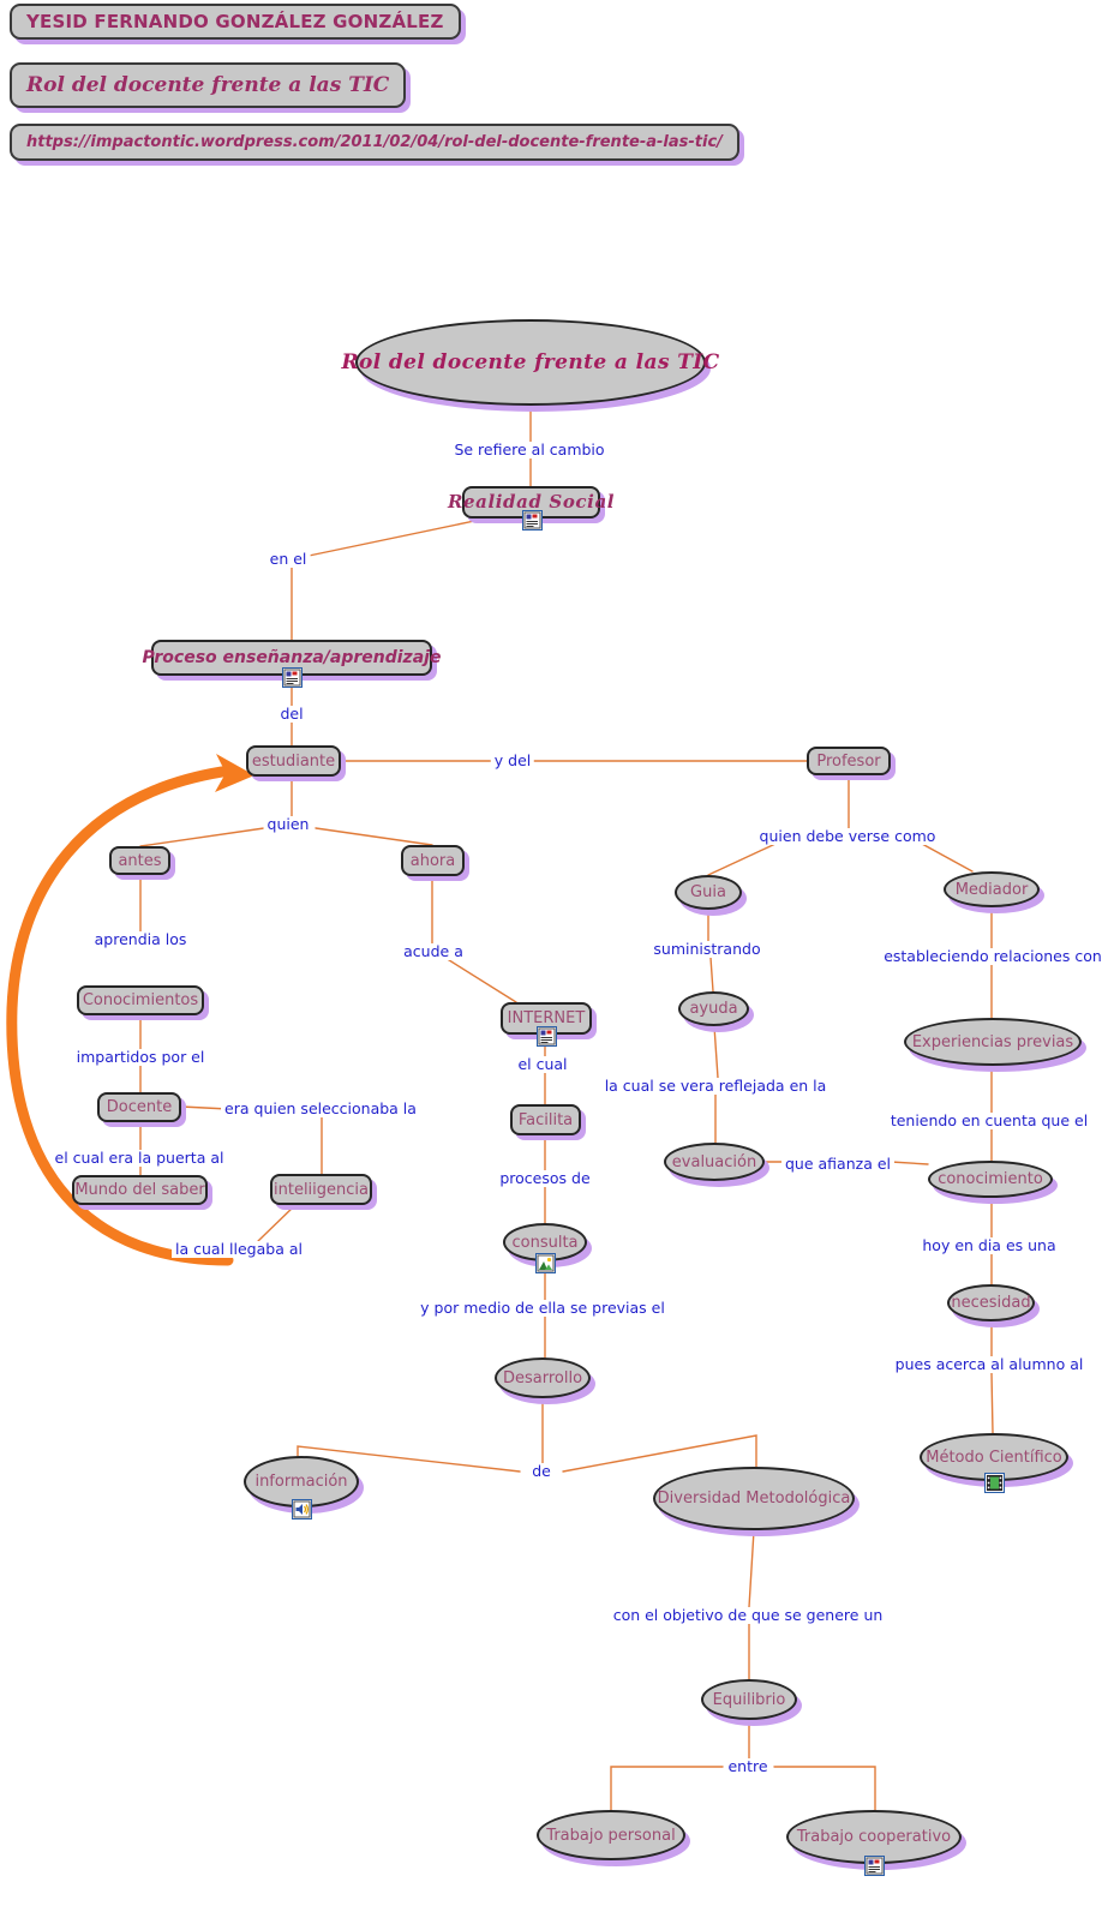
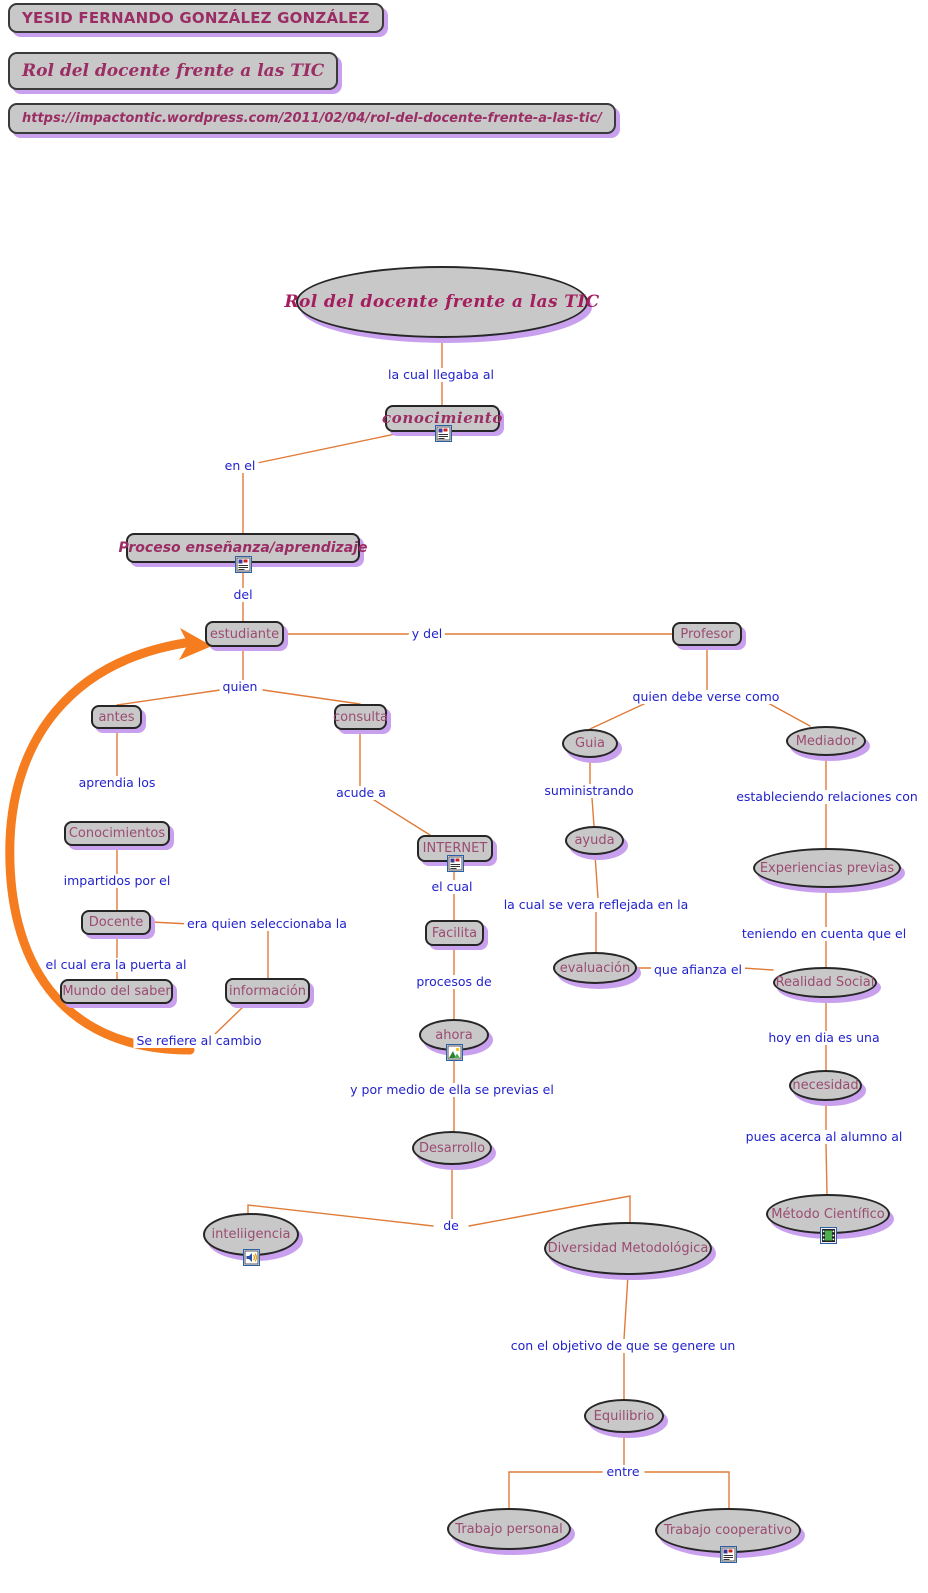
  YESID FERNANDO GONZÁLEZ GONZÁLEZ
  Rol del docente frente a las TIC
  https://impactontic.wordpress.com/2011/02/04/rol-del-docente-frente-a-las-tic/
  Rol del docente frente a las TIC
- Realidad Social
+ conocimiento
  Proceso enseñanza/aprendizaje
  estudiante
  Profesor
  antes
- ahora
+ consulta
  Guia
  Mediador
  Conocimientos
  INTERNET
  ayuda
  Experiencias previas
  Docente
  Facilita
  evaluación
- conocimiento
+ Realidad Social
  Mundo del saber
- inteliigencia
+ información
- consulta
+ ahora
  necesidad
  Desarrollo
  Método Científico
- información
+ inteliigencia
  Diversidad Metodológica
  Equilibrio
  Trabajo personal
  Trabajo cooperativo
- Se refiere al cambio
+ la cual llegaba al
  en el
  del
  y del
  quien
  quien debe verse como
  aprendia los
  acude a
  suministrando
  estableciendo relaciones con
  impartidos por el
  el cual
  la cual se vera reflejada en la
  era quien seleccionaba la
  teniendo en cuenta que el
  el cual era la puerta al
  procesos de
  que afianza el
- la cual llegaba al
+ Se refiere al cambio
  hoy en dia es una
  y por medio de ella se previas el
  pues acerca al alumno al
  de
  con el objetivo de que se genere un
  entre
